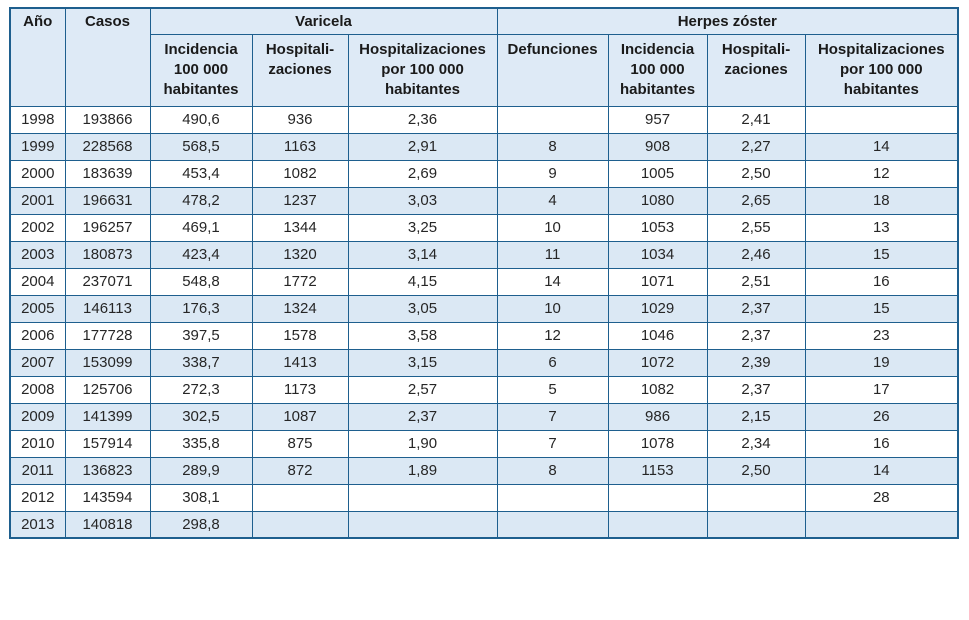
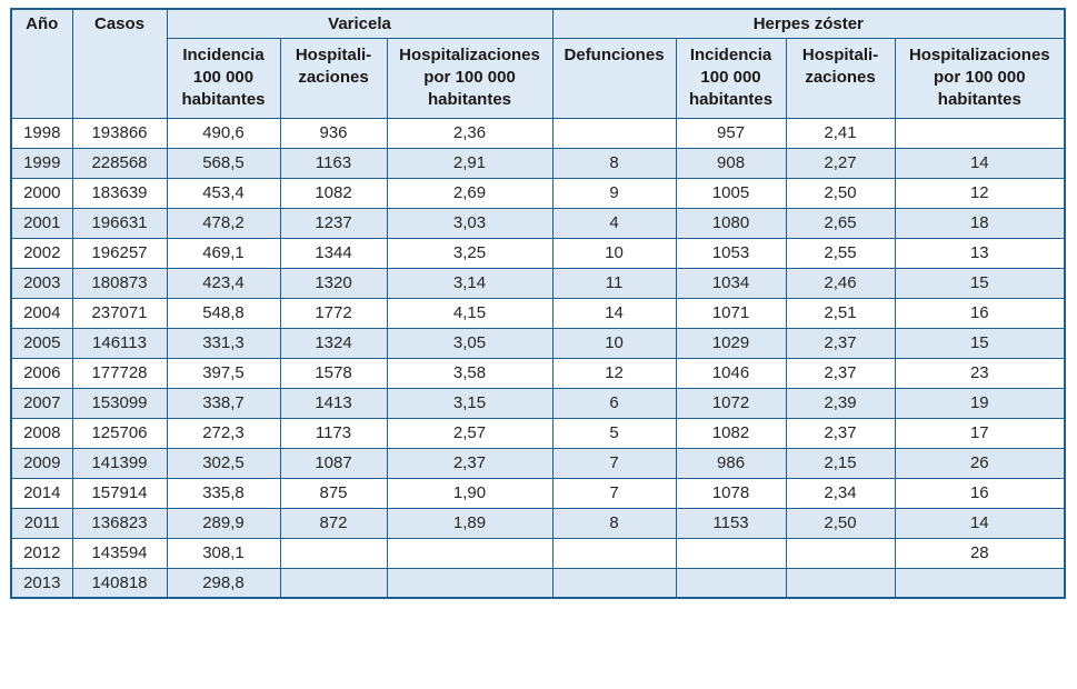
  Año	Casos	Varicela	Herpes zóster
  Incidencia 100 000 habitantes	Hospitali- zaciones	Hospitalizaciones por 100 000 habitantes	Defunciones	Incidencia 100 000 habitantes	Hospitali- zaciones	Hospitalizaciones por 100 000 habitantes
  1998	193866	490,6	936	2,36		957	2,41
  1999	228568	568,5	1163	2,91	8	908	2,27	14
  2000	183639	453,4	1082	2,69	9	1005	2,50	12
  2001	196631	478,2	1237	3,03	4	1080	2,65	18
  2002	196257	469,1	1344	3,25	10	1053	2,55	13
  2003	180873	423,4	1320	3,14	11	1034	2,46	15
  2004	237071	548,8	1772	4,15	14	1071	2,51	16
- 2005	146113	176,3	1324	3,05	10	1029	2,37	15
+ 2005	146113	331,3	1324	3,05	10	1029	2,37	15
  2006	177728	397,5	1578	3,58	12	1046	2,37	23
  2007	153099	338,7	1413	3,15	6	1072	2,39	19
  2008	125706	272,3	1173	2,57	5	1082	2,37	17
  2009	141399	302,5	1087	2,37	7	986	2,15	26
- 2010	157914	335,8	875	1,90	7	1078	2,34	16
+ 2014	157914	335,8	875	1,90	7	1078	2,34	16
  2011	136823	289,9	872	1,89	8	1153	2,50	14
  2012	143594	308,1						28
  2013	140818	298,8
